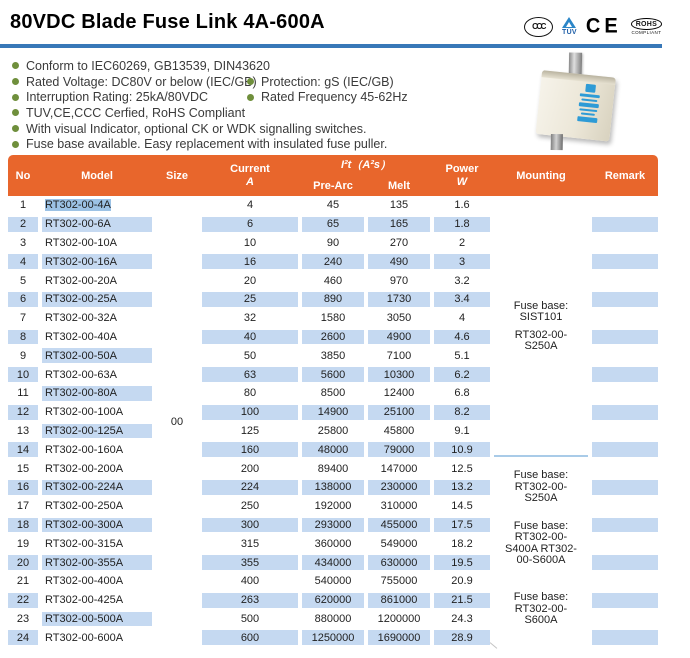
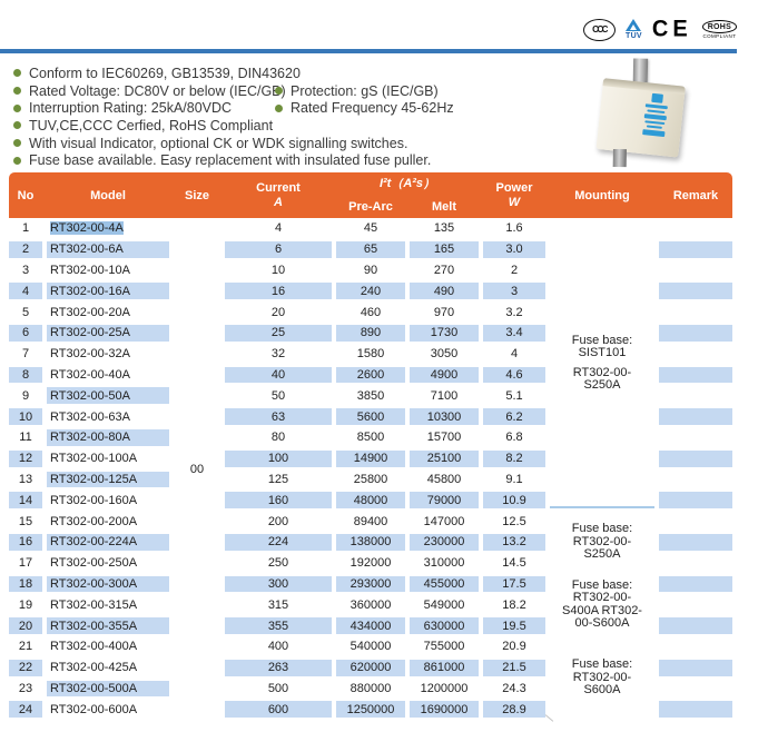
- 80VDC Blade Fuse Link 4A-600A
  CCC
  CE
  Conform to IEC60269, GB13539, DIN43620
  Rated Voltage: DC80V or below (IEC/G)
  Protection: gS (IEC/GB)
  Interruption Rating: 25kA/80VDC
  Rated Frequency 45-62Hz
  TUV,CE,CCC Cerfied, RoHS Compliant
  With visual Indicator, optional CK or WDK signalling switches.
  Fuse base available. Easy replacement with insulated fuse puller.
  No
  Model
  Size
  Current
  A
  I²t（A²s）
  Pre-Arc
  Melt
  Power
  W
  Mounting
  Remark
  1
  RT302-00-4A
  4
  45
  135
  1.6
  2
  RT302-00-6A
  6
  65
  165
- 1.8
+ 3.0
  3
  RT302-00-10A
  10
  90
  270
  2
  4
  RT302-00-16A
  16
  240
  490
  3
  5
  RT302-00-20A
  20
  460
  970
  3.2
  6
  RT302-00-25A
  25
  890
  1730
  3.4
  7
  RT302-00-32A
  32
  1580
  3050
  4
  8
  RT302-00-40A
  40
  2600
  4900
  4.6
  9
  RT302-00-50A
  50
  3850
  7100
  5.1
  10
  RT302-00-63A
  63
  5600
  10300
  6.2
  11
  RT302-00-80A
  80
  8500
- 12400
+ 15700
  6.8
  12
  RT302-00-100A
  100
  14900
  25100
  8.2
  13
  RT302-00-125A
  125
  25800
  45800
  9.1
  14
  RT302-00-160A
  160
  48000
  79000
  10.9
  15
  RT302-00-200A
  200
  89400
  147000
  12.5
  16
  RT302-00-224A
  224
  138000
  230000
  13.2
  17
  RT302-00-250A
  250
  192000
  310000
  14.5
  18
  RT302-00-300A
  300
  293000
  455000
  17.5
  19
  RT302-00-315A
  315
  360000
  549000
  18.2
  20
  RT302-00-355A
  355
  434000
  630000
  19.5
  21
  RT302-00-400A
  400
  540000
  755000
  20.9
  22
  RT302-00-425A
  263
  620000
  861000
  21.5
  23
  RT302-00-500A
  500
  880000
  1200000
  24.3
  24
  RT302-00-600A
  600
  1250000
  1690000
  28.9
  00
  Fuse base:
  SIST101
  RT302-00-
  S250A
  Fuse base:
  RT302-00-
  S250A
  Fuse base:
  RT302-00-
  S400A RT302-
  00-S600A
  Fuse base:
  RT302-00-
  S600A
